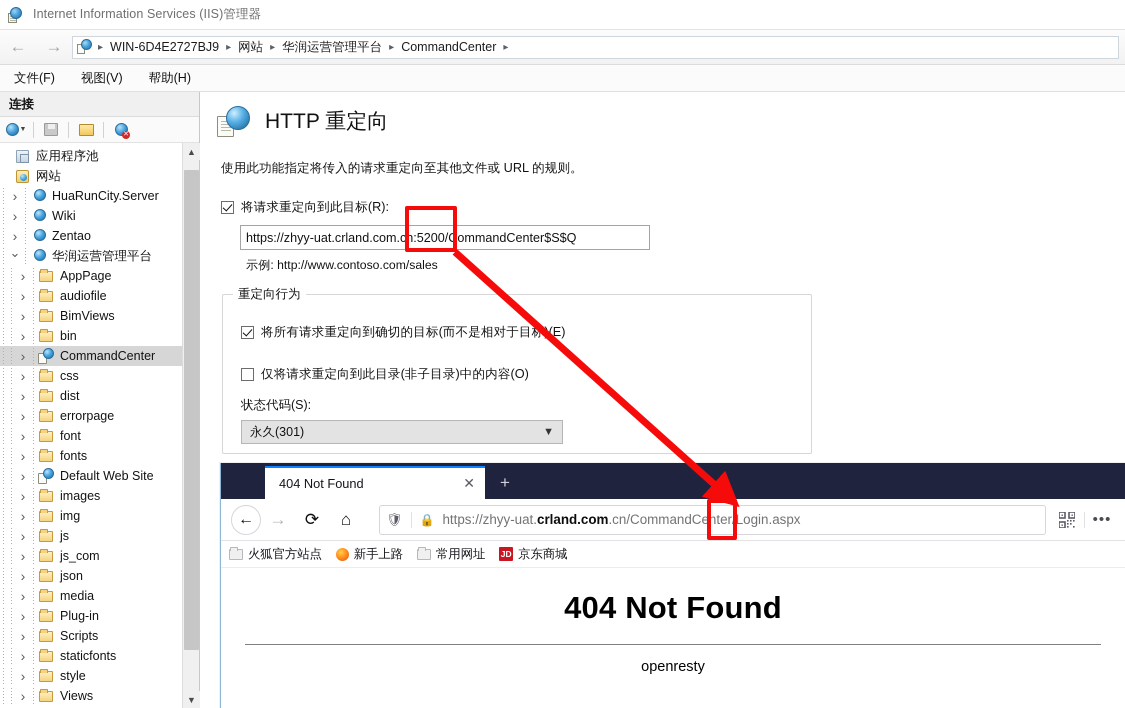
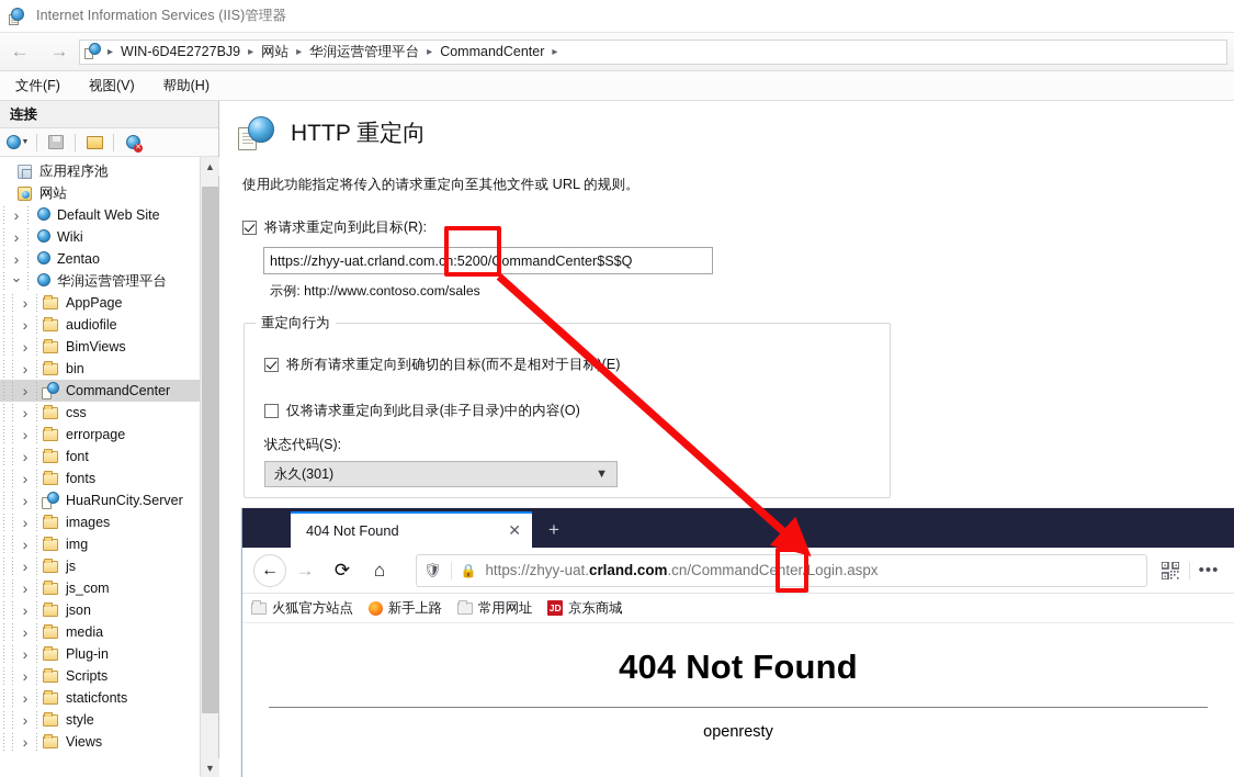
  Internet Information Services (IIS)管理器
  ←
  →
  ▸
  WIN-6D4E2727BJ9
  ▸
  网站
  ▸
  华润运营管理平台
  ▸
  CommandCenter
  ▸
  文件(F)
  视图(V)
  帮助(H)
  连接
  应用程序池
  网站
- HuaRunCity.Server
+ Default Web Site
  Wiki
  Zentao
  华润运营管理平台
  AppPage
  audiofile
  BimViews
  bin
  CommandCenter
  css
- dist
  errorpage
  font
  fonts
- Default Web Site
+ HuaRunCity.Server
  images
  img
  js
  js_com
  json
  media
  Plug-in
  Scripts
  staticfonts
  style
  Views
  ▲
  ▼
  HTTP 重定向
  使用此功能指定将传入的请求重定向至其他文件或 URL 的规则。
  将请求重定向到此目标(R):
  https://zhyy-uat.crland.com.cn:5200/CommandCenter$S$Q
  示例: http://www.contoso.com/sales
  重定向行为
  将所有请求重定向到确切的目标(而不是相对于目标(E)
  仅将请求重定向到此目录(非子目录)中的内容(O)
  状态代码(S):
  永久(301)
  ▼
  404 Not Found
  ✕
  +
  ←
  →
  ⟳
  ⌂
  🛡
  🔒
  https://zhyy-uat.crland.com.cn/CommandCenter/Login.aspx
  •••
  火狐官方站点
  新手上路
  常用网址
  JD
  京东商城
  404 Not Found
  openresty
